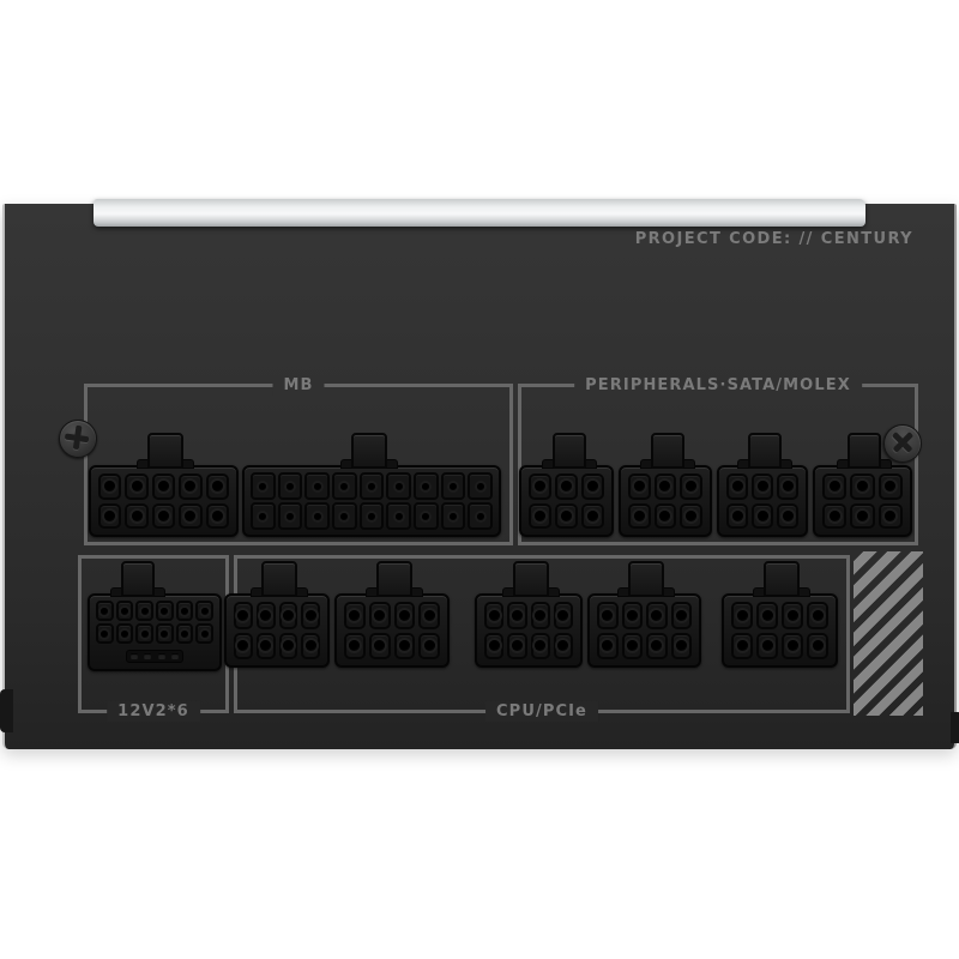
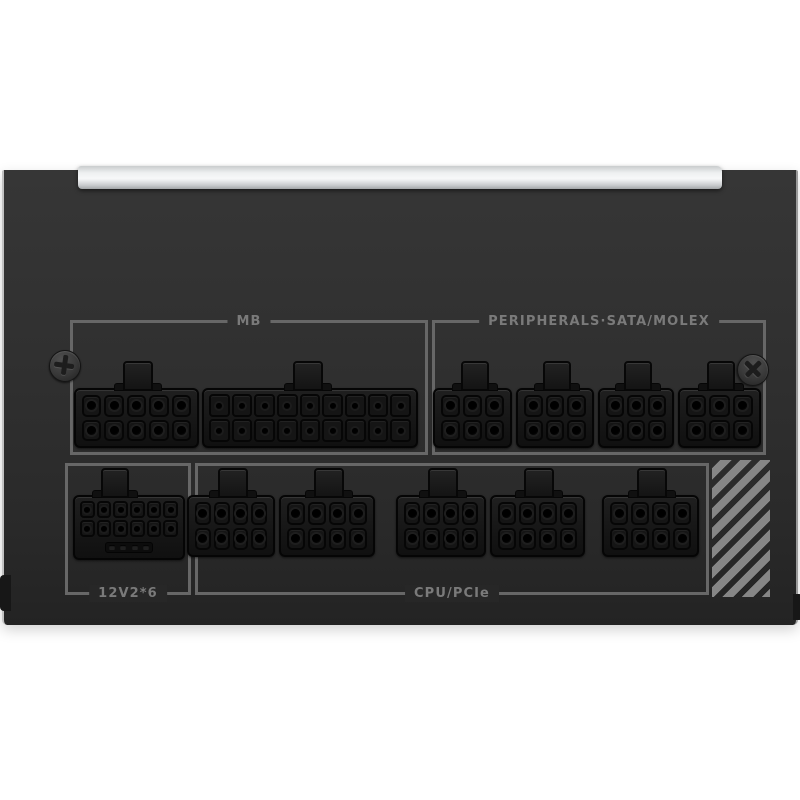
- PROJECT CODE: // CENTURY
  MB
  PERIPHERALS·SATA/MOLEX
  12V2*6
  CPU/PCIe
